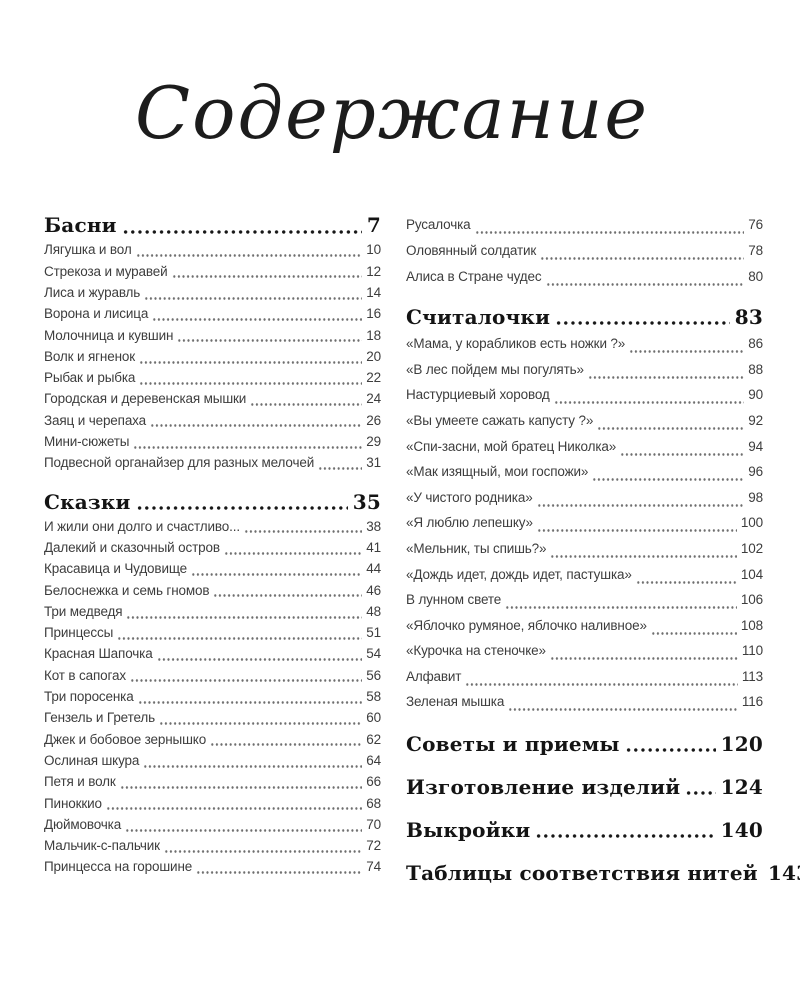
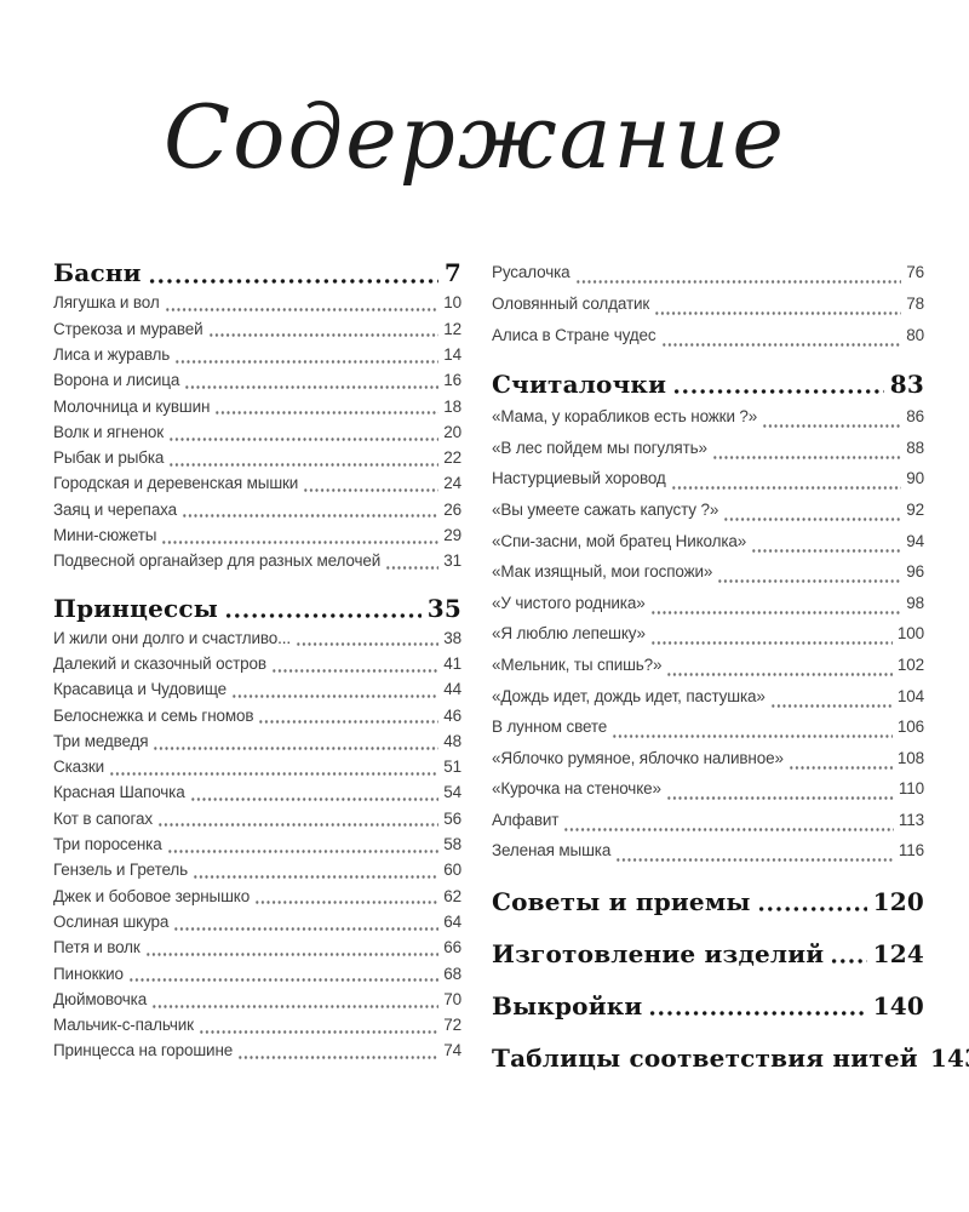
  Содержание
  Басни
  7
  Лягушка и вол
  10
  Стрекоза и муравей
  12
  Лиса и журавль
  14
  Ворона и лисица
  16
  Молочница и кувшин
  18
  Волк и ягненок
  20
  Рыбак и рыбка
  22
  Городская и деревенская мышки
  24
  Заяц и черепаха
  26
  Мини-сюжеты
  29
  Подвесной органайзер для разных мелочей
  31
- Сказки
+ Принцессы
  35
  И жили они долго и счастливо...
  38
  Далекий и сказочный остров
  41
  Красавица и Чудовище
  44
  Белоснежка и семь гномов
  46
  Три медведя
  48
- Принцессы
+ Сказки
  51
  Красная Шапочка
  54
  Кот в сапогах
  56
  Три поросенка
  58
  Гензель и Гретель
  60
  Джек и бобовое зернышко
  62
  Ослиная шкура
  64
  Петя и волк
  66
  Пиноккио
  68
  Дюймовочка
  70
  Мальчик-с-пальчик
  72
  Принцесса на горошине
  74
  Русалочка
  76
  Оловянный солдатик
  78
  Алиса в Стране чудес
  80
  Считалочки
  83
  «Мама, у корабликов есть ножки ?»
  86
  «В лес пойдем мы погулять»
  88
  Настурциевый хоровод
  90
  «Вы умеете сажать капусту ?»
  92
  «Спи-засни, мой братец Николка»
  94
  «Мак изящный, мои госпожи»
  96
  «У чистого родника»
  98
  «Я люблю лепешку»
  100
  «Мельник, ты спишь?»
  102
  «Дождь идет, дождь идет, пастушка»
  104
  В лунном свете
  106
  «Яблочко румяное, яблочко наливное»
  108
  «Курочка на стеночке»
  110
  Алфавит
  113
  Зеленая мышка
  116
  Советы и приемы
  120
  Изготовление изделий
  124
  Выкройки
  140
  Таблицы соответствия нитей
